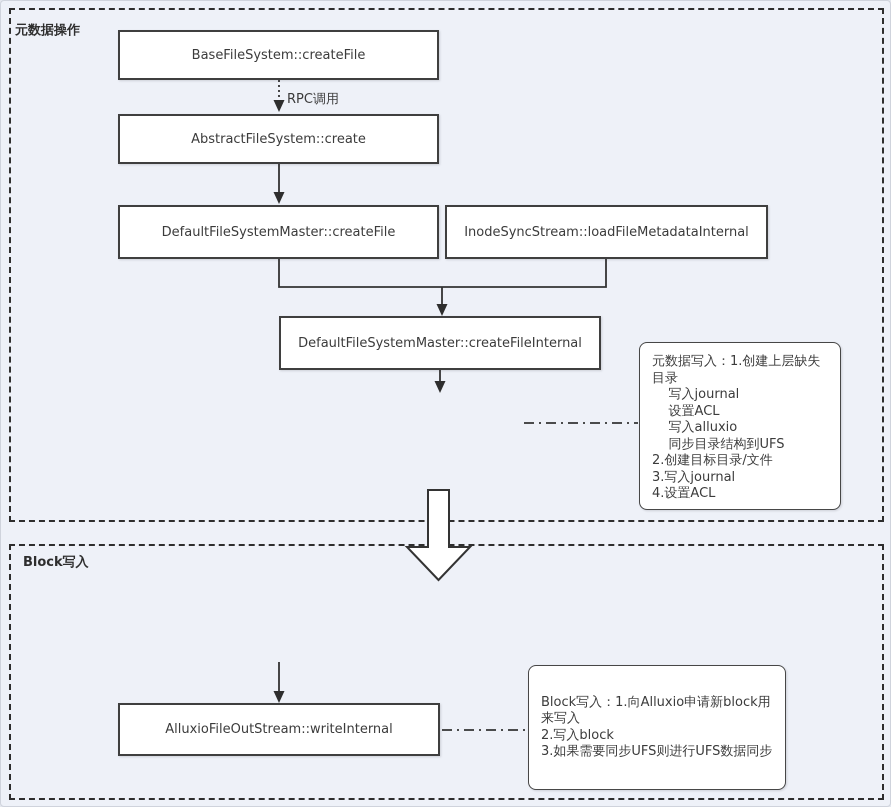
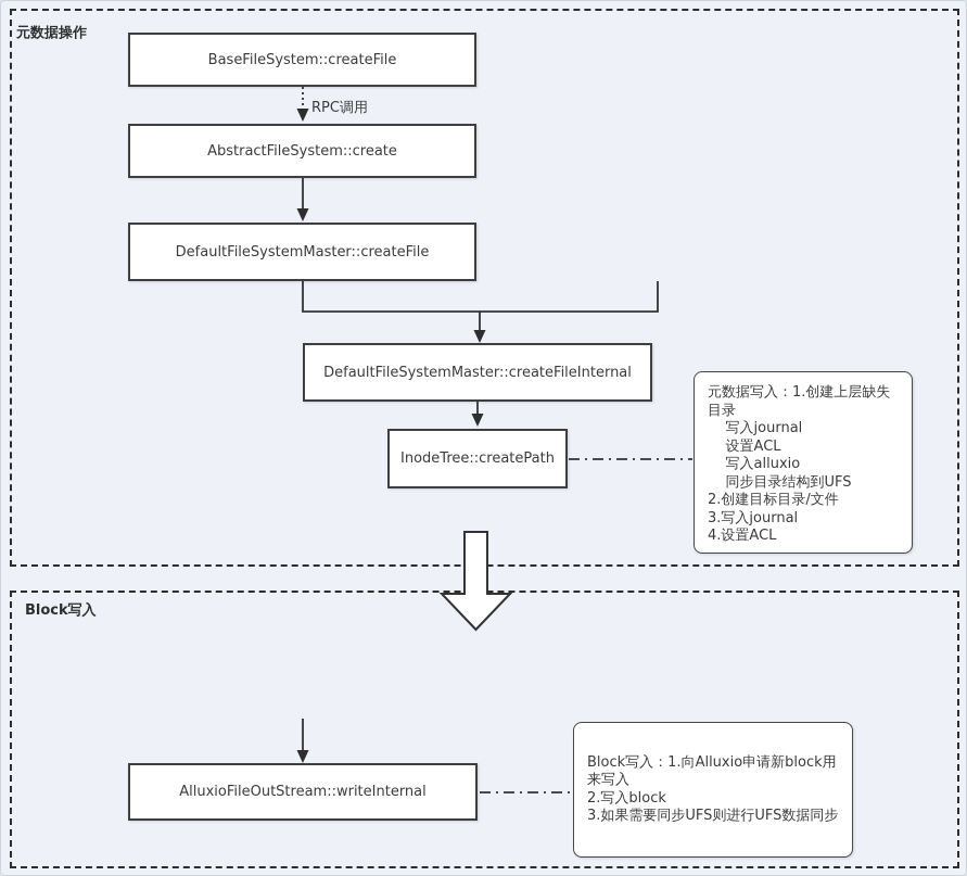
  元数据操作
  Block写入
  BaseFileSystem::createFile
  AbstractFileSystem::create
  DefaultFileSystemMaster::createFile
- InodeSyncStream::loadFileMetadataInternal
  DefaultFileSystemMaster::createFileInternal
+ InodeTree::createPath
  AlluxioFileOutStream::writeInternal
  RPC调用
  元数据写入：1.创建上层缺失目录
  写入journal
  设置ACL
  写入alluxio
  同步目录结构到UFS
  2.创建目标目录/文件
  3.写入journal
  4.设置ACL
  Block写入：1.向Alluxio申请新block用来写入
  2.写入block
  3.如果需要同步UFS则进行UFS数据同步
